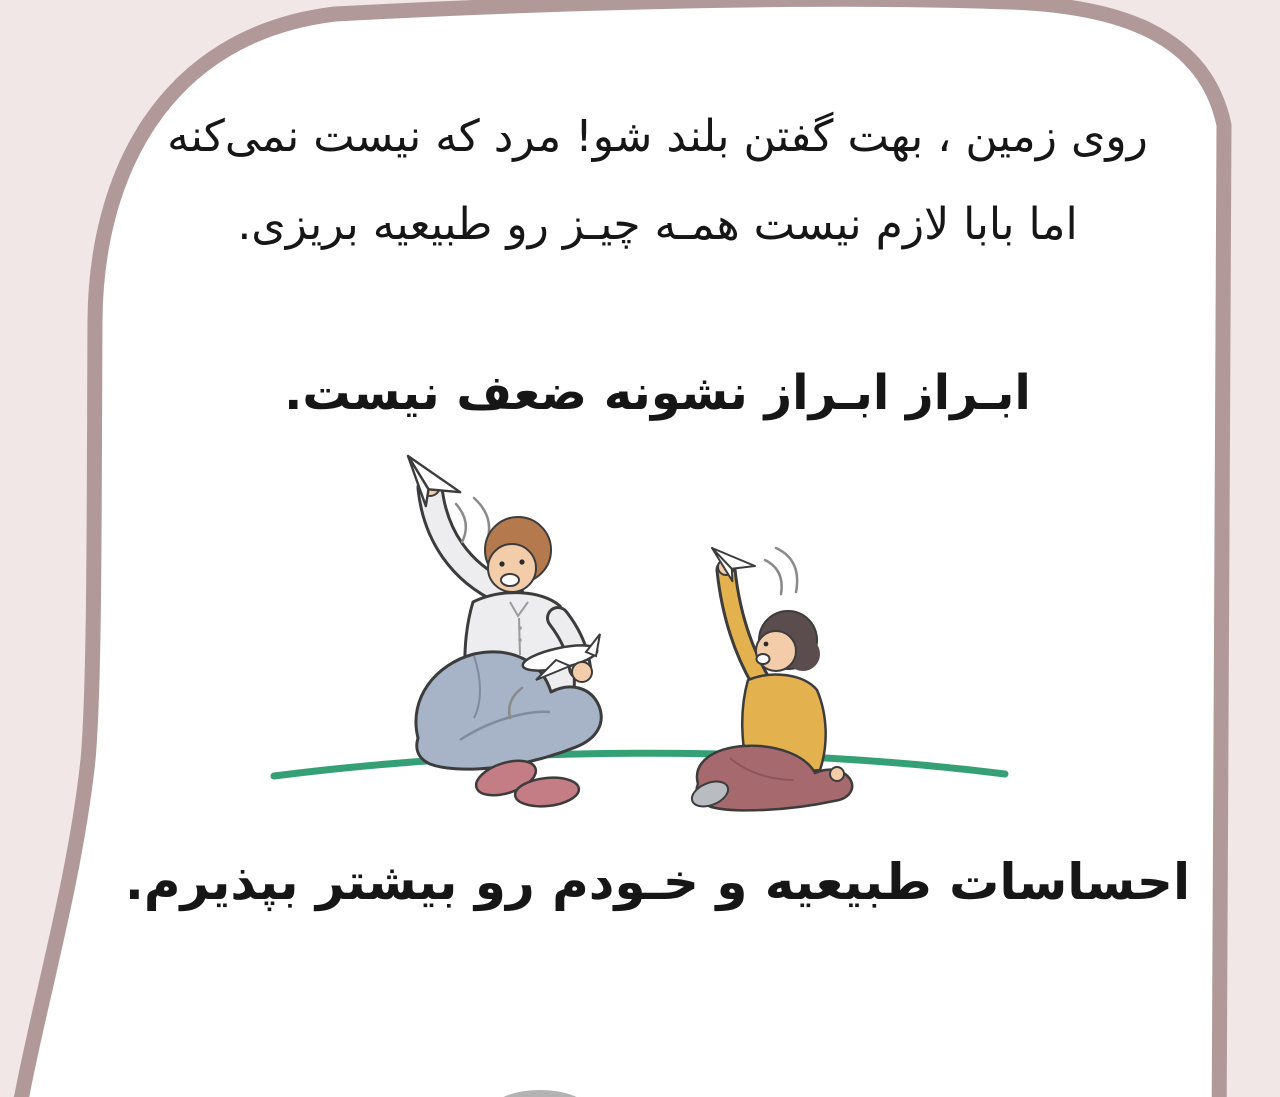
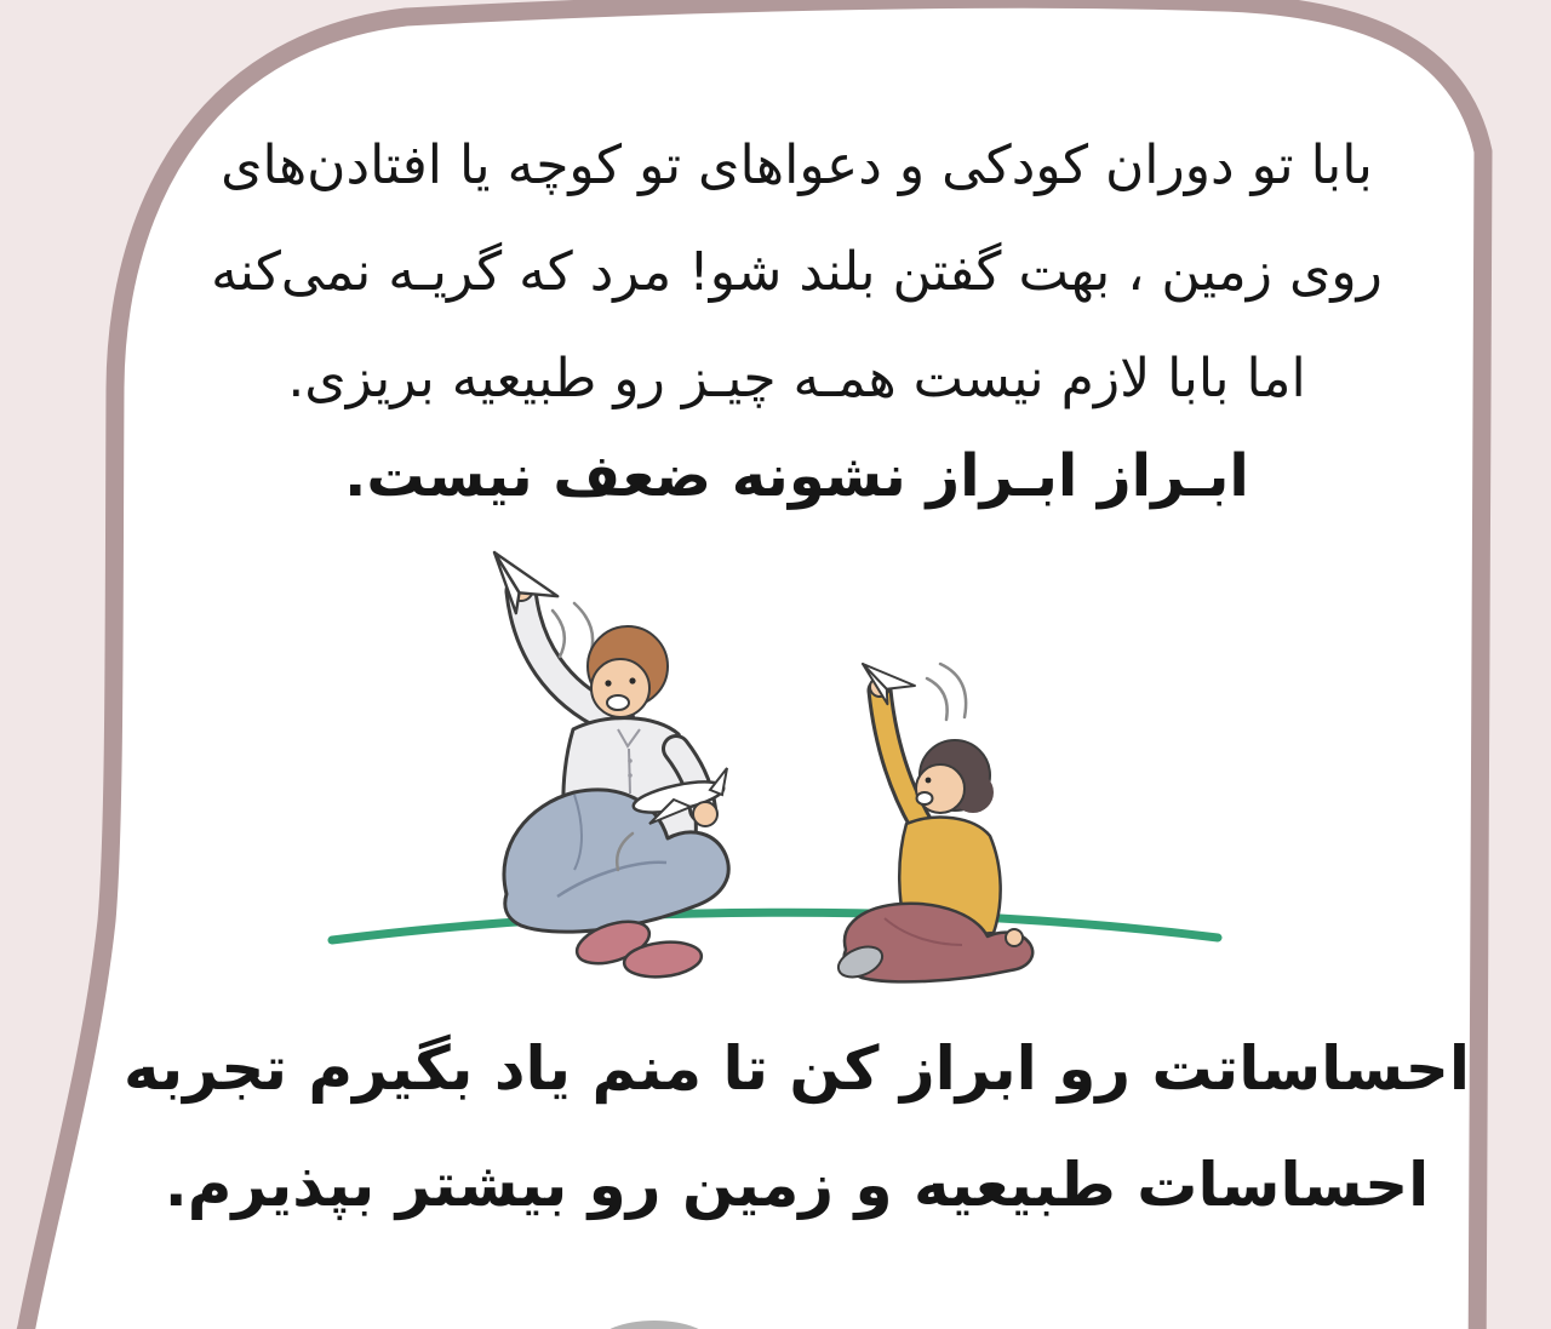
+ بابا تو دوران کودکی و دعواهای تو کوچه یا افتادن‌های
- روی زمین ، بهت گفتن بلند شو! مرد که نیست نمی‌کنه
+ روی زمین ، بهت گفتن بلند شو! مرد که گریـه نمی‌کنه
  اما بابا لازم نیست همـه چیـز رو طبیعیه بریزی.
  ابـراز ابـراز نشونه ضعف نیست.
+ احساساتت رو ابراز کن تا منم یاد بگیرم تجربه
- احساسات طبیعیه و خـودم رو بیشتر بپذیرم.
+ احساسات طبیعیه و زمین رو بیشتر بپذیرم.
